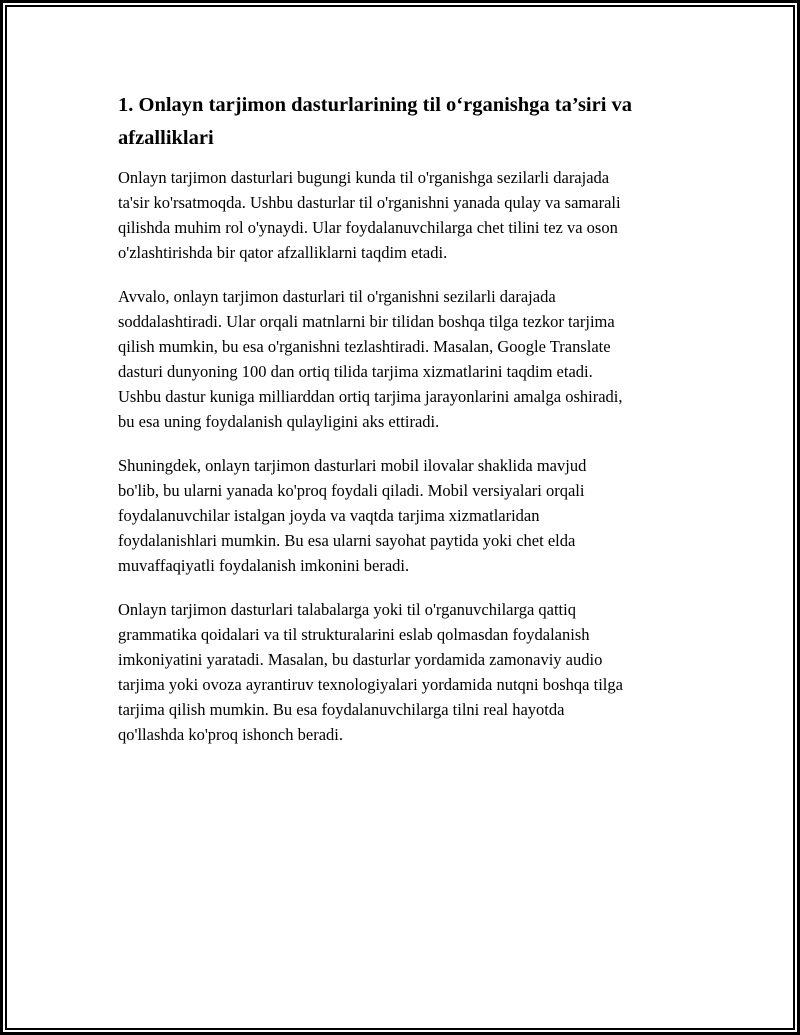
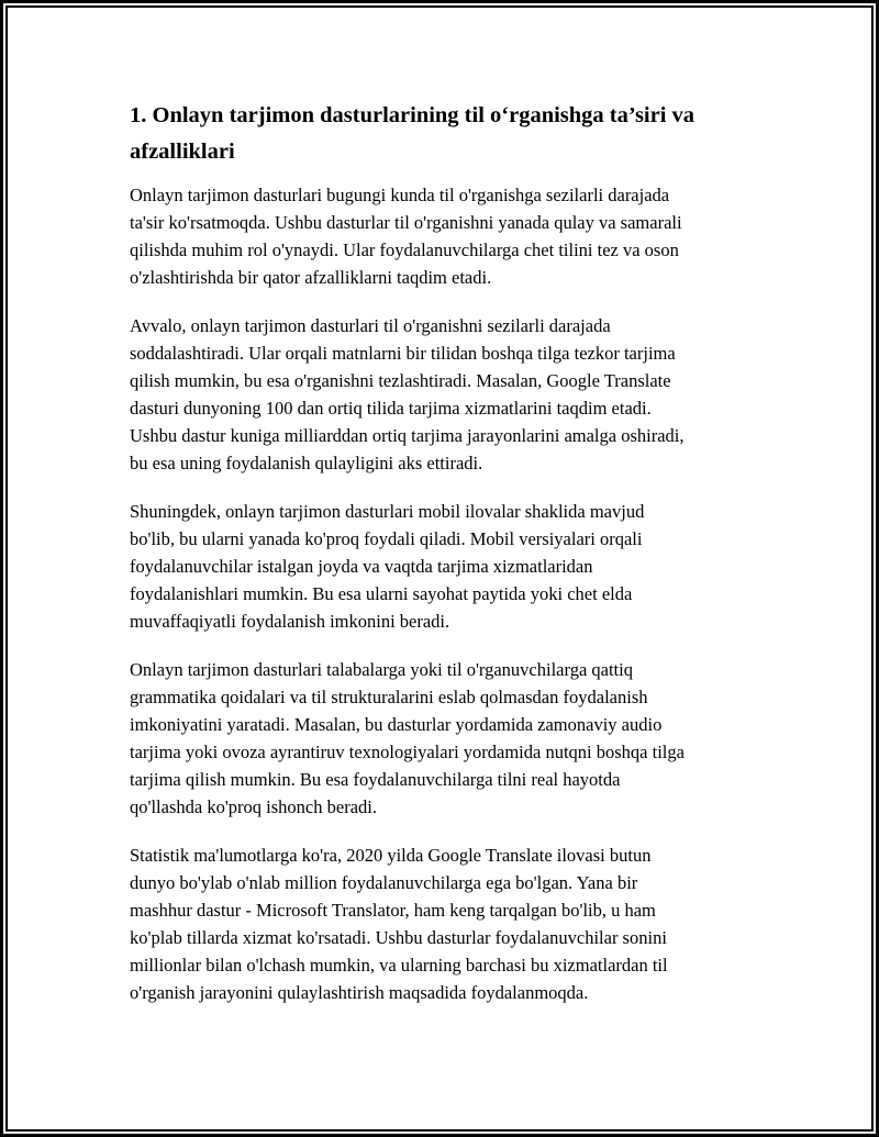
  1. Onlayn tarjimon dasturlarining til o‘rganishga ta’siri va
  afzalliklari
  Onlayn tarjimon dasturlari bugungi kunda til o'rganishga sezilarli darajada
  ta'sir ko'rsatmoqda. Ushbu dasturlar til o'rganishni yanada qulay va samarali
  qilishda muhim rol o'ynaydi. Ular foydalanuvchilarga chet tilini tez va oson
  o'zlashtirishda bir qator afzalliklarni taqdim etadi.
  Avvalo, onlayn tarjimon dasturlari til o'rganishni sezilarli darajada
  soddalashtiradi. Ular orqali matnlarni bir tilidan boshqa tilga tezkor tarjima
  qilish mumkin, bu esa o'rganishni tezlashtiradi. Masalan, Google Translate
  dasturi dunyoning 100 dan ortiq tilida tarjima xizmatlarini taqdim etadi.
  Ushbu dastur kuniga milliarddan ortiq tarjima jarayonlarini amalga oshiradi,
  bu esa uning foydalanish qulayligini aks ettiradi.
  Shuningdek, onlayn tarjimon dasturlari mobil ilovalar shaklida mavjud
  bo'lib, bu ularni yanada ko'proq foydali qiladi. Mobil versiyalari orqali
  foydalanuvchilar istalgan joyda va vaqtda tarjima xizmatlaridan
  foydalanishlari mumkin. Bu esa ularni sayohat paytida yoki chet elda
  muvaffaqiyatli foydalanish imkonini beradi.
  Onlayn tarjimon dasturlari talabalarga yoki til o'rganuvchilarga qattiq
  grammatika qoidalari va til strukturalarini eslab qolmasdan foydalanish
  imkoniyatini yaratadi. Masalan, bu dasturlar yordamida zamonaviy audio
  tarjima yoki ovoza ayrantiruv texnologiyalari yordamida nutqni boshqa tilga
  tarjima qilish mumkin. Bu esa foydalanuvchilarga tilni real hayotda
  qo'llashda ko'proq ishonch beradi.
+ Statistik ma'lumotlarga ko'ra, 2020 yilda Google Translate ilovasi butun
+ dunyo bo'ylab o'nlab million foydalanuvchilarga ega bo'lgan. Yana bir
+ mashhur dastur - Microsoft Translator, ham keng tarqalgan bo'lib, u ham
+ ko'plab tillarda xizmat ko'rsatadi. Ushbu dasturlar foydalanuvchilar sonini
+ millionlar bilan o'lchash mumkin, va ularning barchasi bu xizmatlardan til
+ o'rganish jarayonini qulaylashtirish maqsadida foydalanmoqda.
